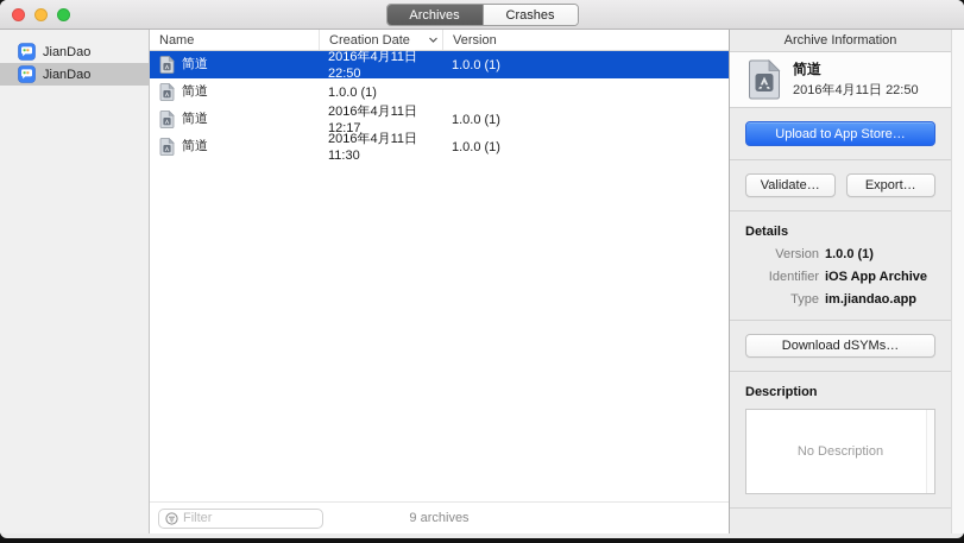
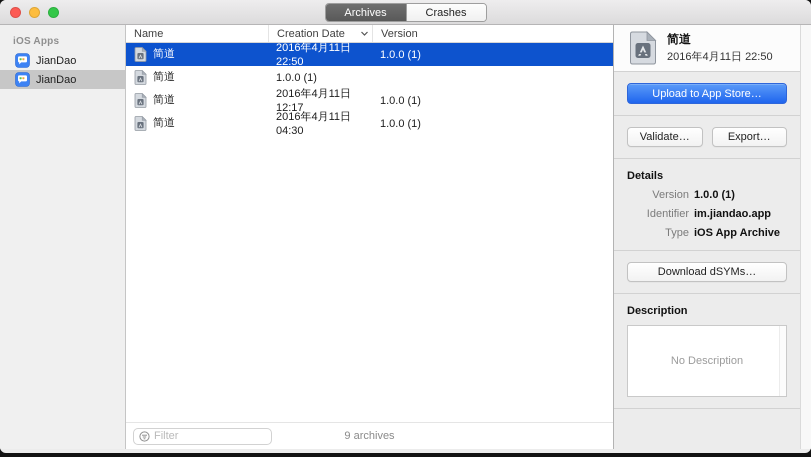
  Archives
  Crashes
+ iOS Apps
  JianDao
  JianDao
  Name
  Creation Date
  Version
  简道
  2016年4月11日 22:50
  1.0.0 (1)
  简道
  1.0.0 (1)
  简道
  2016年4月11日 12:17
  1.0.0 (1)
  简道
- 2016年4月11日 11:30
+ 2016年4月11日 04:30
  1.0.0 (1)
  9 archives
  Filter
- Archive Information
  简道
  2016年4月11日 22:50
  Upload to App Store…
  Validate…
  Export…
  Details
  Version
  1.0.0 (1)
  Identifier
- iOS App Archive
+ im.jiandao.app
  Type
- im.jiandao.app
+ iOS App Archive
  Download dSYMs…
  Description
  No Description
